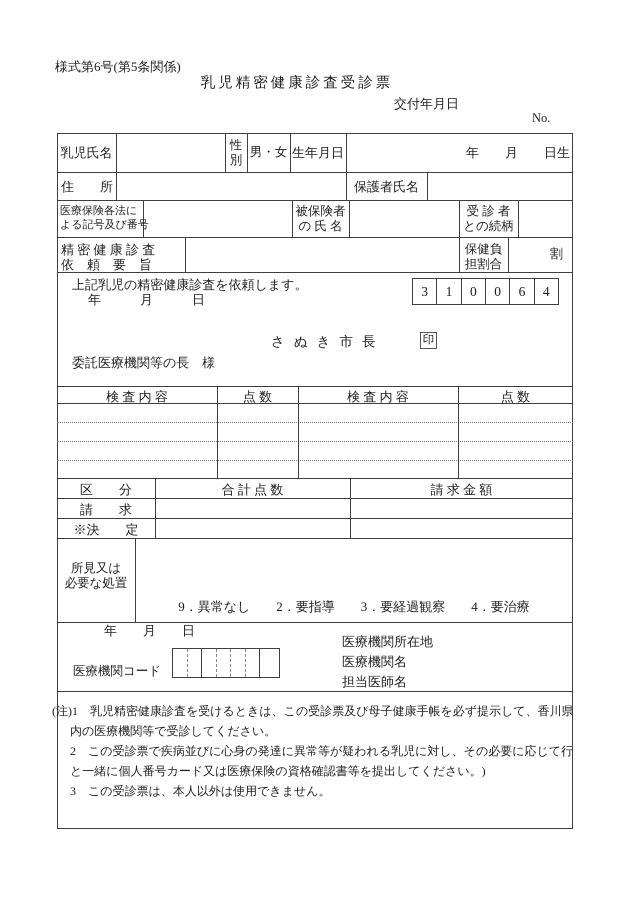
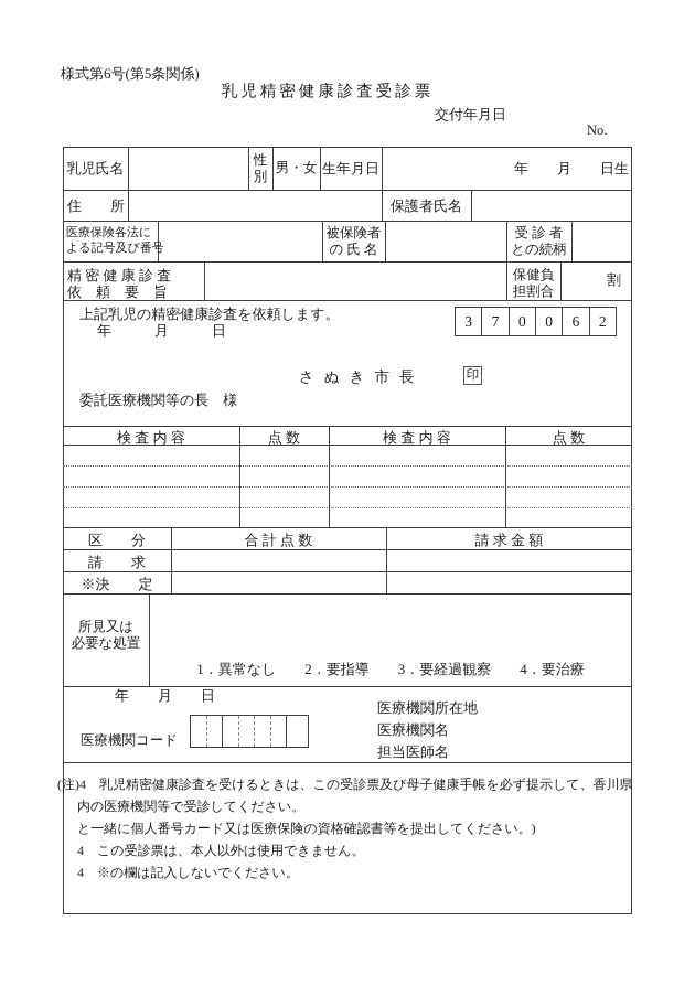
  様式第6号(第5条関係)
  乳児精密健康診査受診票
  交付年月日
  No.
  乳児氏名
  性
  別
  男・女
  生年月日
  年 月 日生
  住 所
  保護者氏名
  医療保険各法に
  よる記号及び番号
  被保険者
  の 氏 名
  受 診 者
  との続柄
  精 密 健 康 診 査
  依 頼 要 旨
  保健負
  担割合
  割
  上記乳児の精密健康診査を依頼します。
  年 月 日
  3
- 1
+ 7
  0
  0
  6
- 4
+ 2
  さぬき市長
  印
  委託医療機関等の長 様
  検 査 内 容
  点 数
  検 査 内 容
  点 数
  区 分
  合 計 点 数
  請 求 金 額
  請 求
  ※決 定
  所見又は
  必要な処置
- 9．異常なし 2．要指導 3．要経過観察 4．要治療
+ 1．異常なし 2．要指導 3．要経過観察 4．要治療
  年 月 日
  医療機関コード
  医療機関所在地
  医療機関名
  担当医師名
- (注)1 乳児精密健康診査を受けるときは、この受診票及び母子健康手帳を必ず提示して、香川県
+ (注)4 乳児精密健康診査を受けるときは、この受診票及び母子健康手帳を必ず提示して、香川県
  内の医療機関等で受診してください。
- 2 この受診票で疾病並びに心身の発達に異常等が疑われる乳児に対し、その必要に応じて行
  と一緒に個人番号カード又は医療保険の資格確認書等を提出してください。)
- 3 この受診票は、本人以外は使用できません。
+ 4 この受診票は、本人以外は使用できません。
+ 4 ※の欄は記入しないでください。
